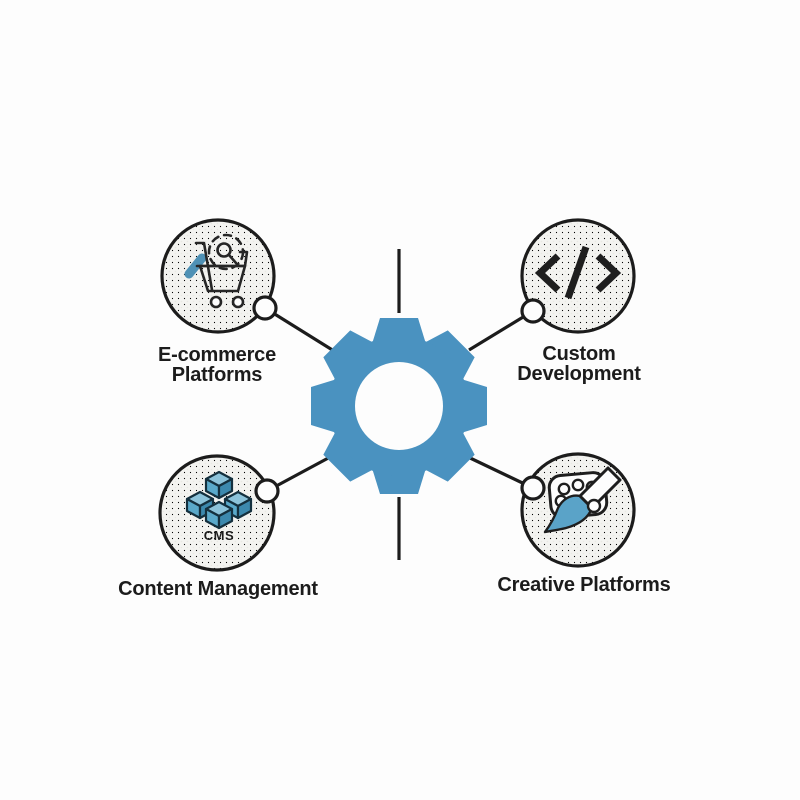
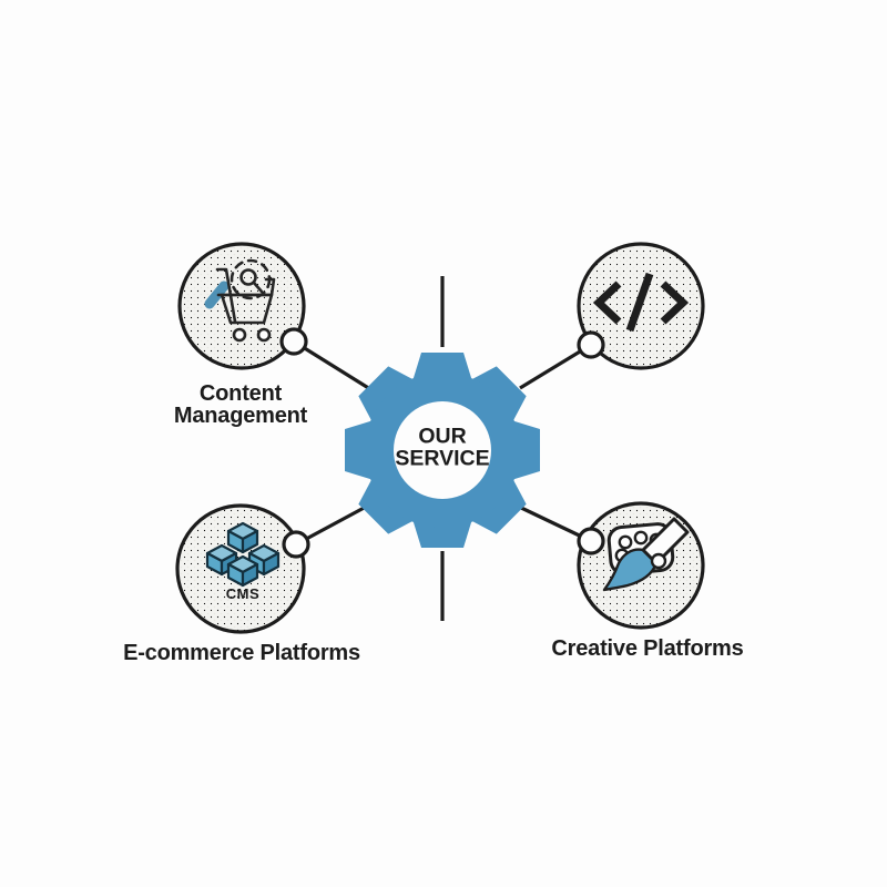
+ OUR SERVICE
- E-commerce Platforms
+ Content Management
- Custom Development
- Content Management
+ E-commerce Platforms
  Creative Platforms
  CMS
